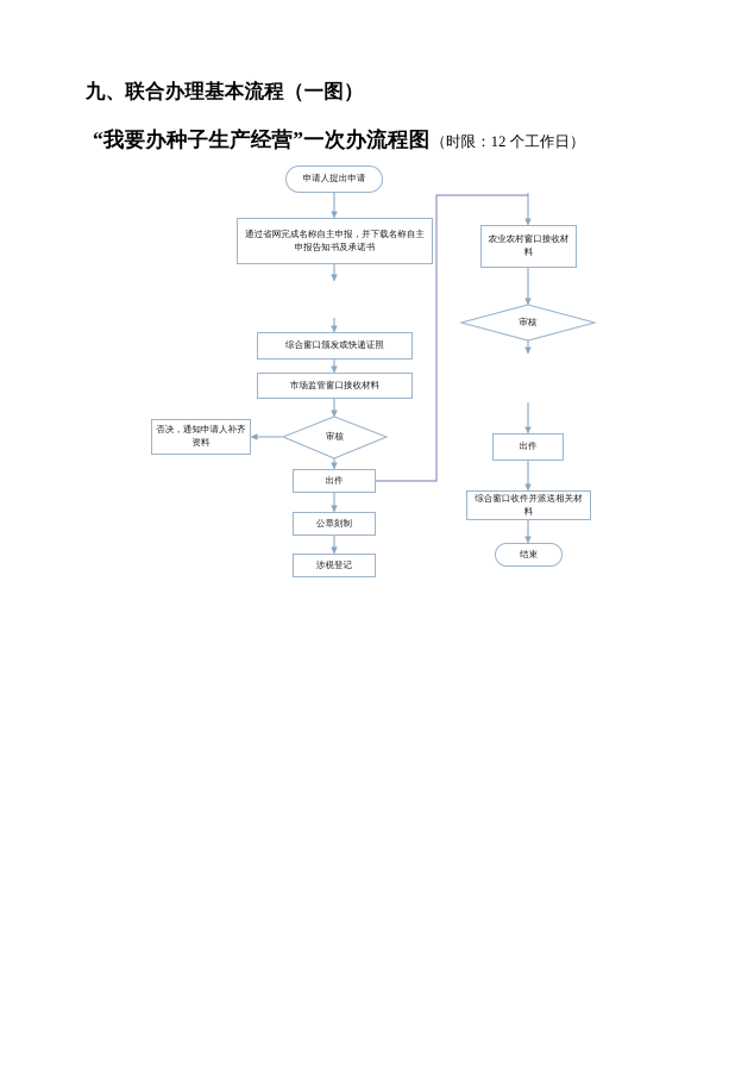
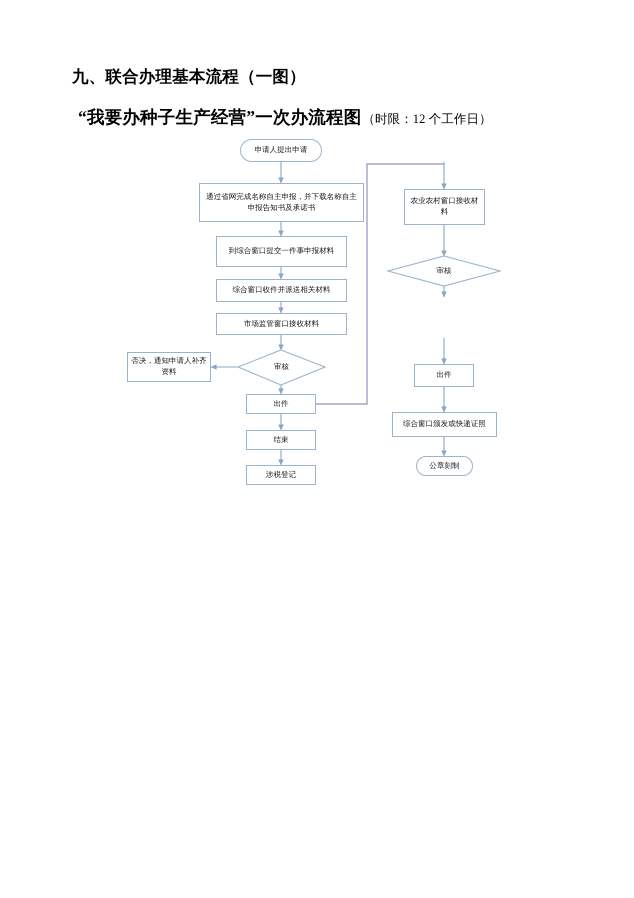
  九、联合办理基本流程（一图）
  “我要办种子生产经营”一次办流程图
  （时限：12 个工作日）
  申请人提出申请
  通过省网完成名称自主申报，并下载名称自主申报告知书及承诺书
+ 到综合窗口提交一件事申报材料
- 综合窗口颁发或快递证照
+ 综合窗口收件并派送相关材料
  市场监管窗口接收材料
  审核
  否决，通知申请人补齐资料
  出件
- 公章刻制
+ 结束
  涉税登记
  农业农村窗口接收材料
  审核
  出件
- 综合窗口收件并派送相关材料
+ 综合窗口颁发或快递证照
- 结束
+ 公章刻制
